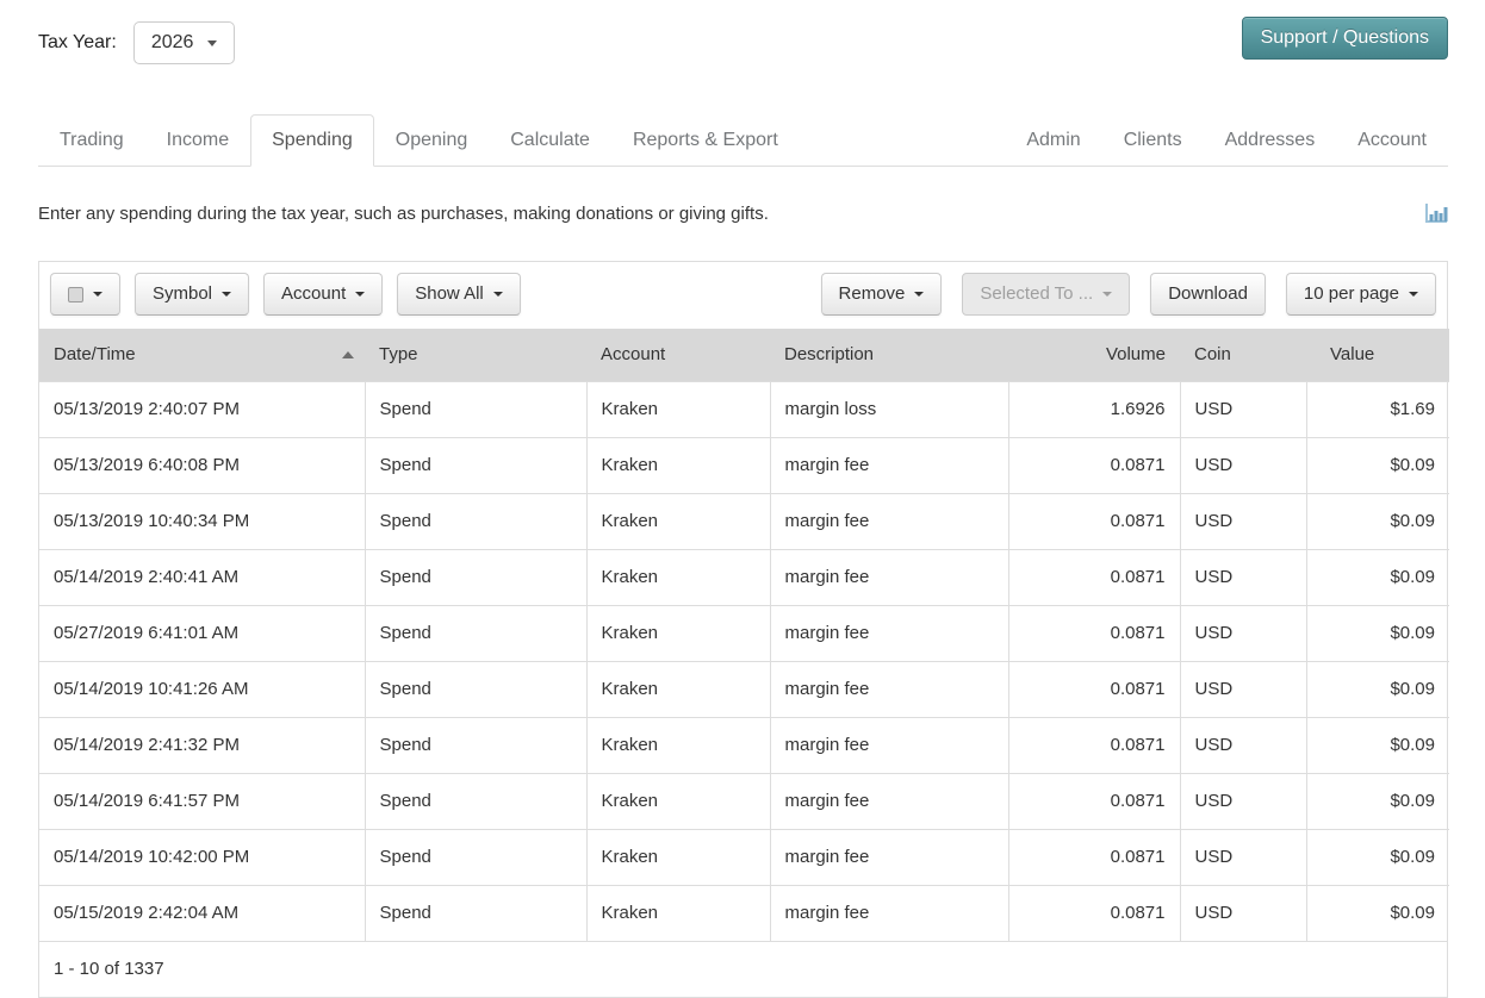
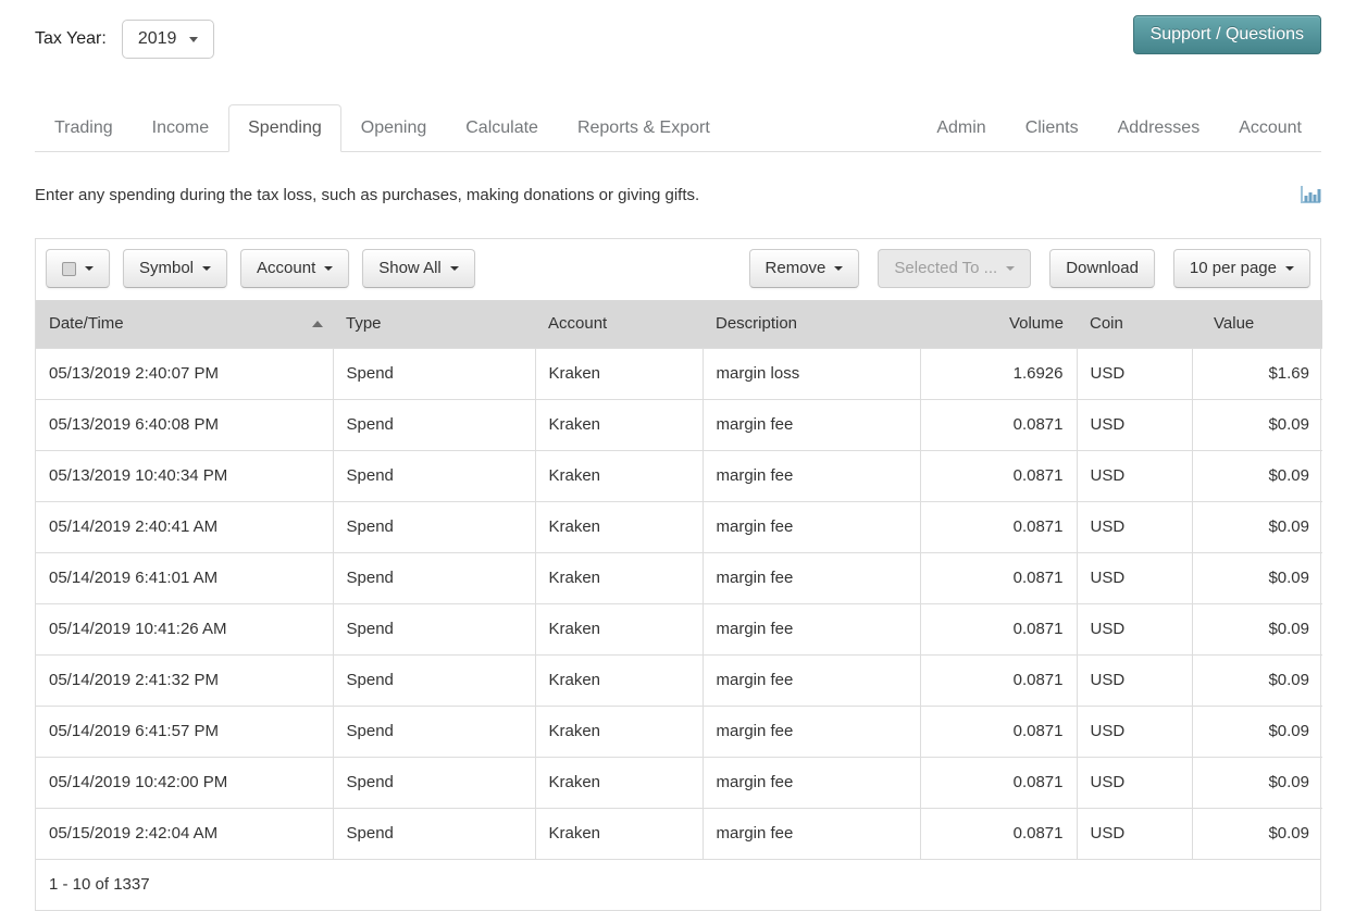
  Tax Year:
- 2026
+ 2019
  Support / Questions
  Trading
  Income
  Spending
  Opening
  Calculate
  Reports & Export
  Admin
  Clients
  Addresses
  Account
- Enter any spending during the tax year, such as purchases, making donations or giving gifts.
+ Enter any spending during the tax loss, such as purchases, making donations or giving gifts.
  Symbol
  Account
  Show All
  Remove
  Selected To ...
  Download
  10 per page
  Date/Time	Type	Account	Description	Volume	Coin	Value
  05/13/2019 2:40:07 PM	Spend	Kraken	margin loss	1.6926	USD	$1.69
  05/13/2019 6:40:08 PM	Spend	Kraken	margin fee	0.0871	USD	$0.09
  05/13/2019 10:40:34 PM	Spend	Kraken	margin fee	0.0871	USD	$0.09
  05/14/2019 2:40:41 AM	Spend	Kraken	margin fee	0.0871	USD	$0.09
- 05/27/2019 6:41:01 AM	Spend	Kraken	margin fee	0.0871	USD	$0.09
+ 05/14/2019 6:41:01 AM	Spend	Kraken	margin fee	0.0871	USD	$0.09
  05/14/2019 10:41:26 AM	Spend	Kraken	margin fee	0.0871	USD	$0.09
  05/14/2019 2:41:32 PM	Spend	Kraken	margin fee	0.0871	USD	$0.09
  05/14/2019 6:41:57 PM	Spend	Kraken	margin fee	0.0871	USD	$0.09
  05/14/2019 10:42:00 PM	Spend	Kraken	margin fee	0.0871	USD	$0.09
  05/15/2019 2:42:04 AM	Spend	Kraken	margin fee	0.0871	USD	$0.09
  1 - 10 of 1337
